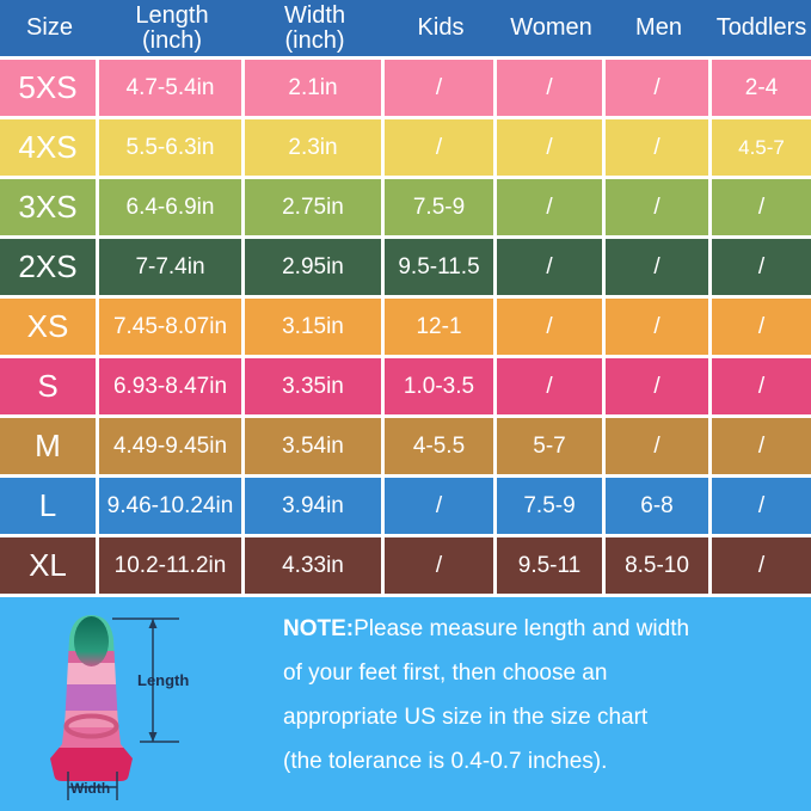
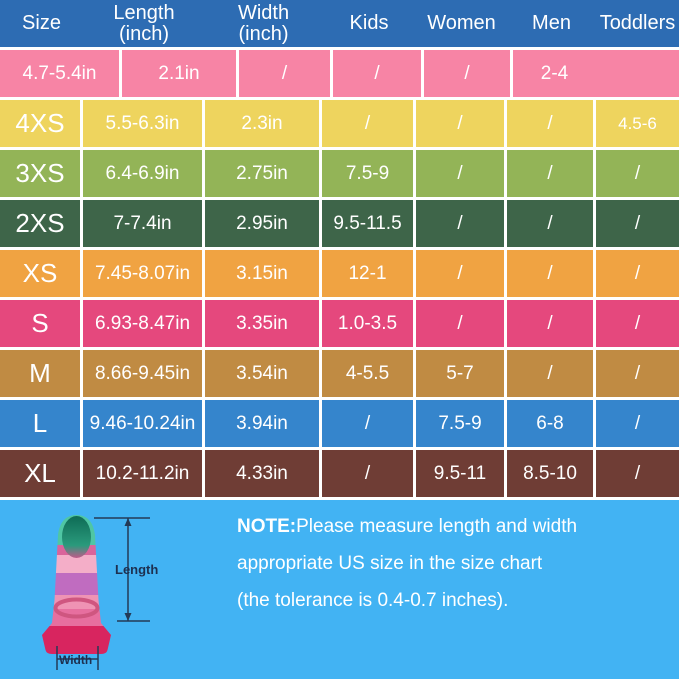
  Size
  Length
  (inch)
  Width
  (inch)
  Kids
  Women
  Men
  Toddlers
- 5XS
  4.7-5.4in
  2.1in
  /
  /
  /
  2-4
  4XS
  5.5-6.3in
  2.3in
  /
  /
  /
- 4.5-7
+ 4.5-6
  3XS
  6.4-6.9in
  2.75in
  7.5-9
  /
  /
  /
  2XS
  7-7.4in
  2.95in
  9.5-11.5
  /
  /
  /
  XS
  7.45-8.07in
  3.15in
  12-1
  /
  /
  /
  S
  6.93-8.47in
  3.35in
  1.0-3.5
  /
  /
  /
  M
- 4.49-9.45in
+ 8.66-9.45in
  3.54in
  4-5.5
  5-7
  /
  /
  L
  9.46-10.24in
  3.94in
  /
  7.5-9
  6-8
  /
  XL
  10.2-11.2in
  4.33in
  /
  9.5-11
  8.5-10
  /
  Length
  Width
  NOTE:Please measure length and width
- of your feet first, then choose an
  appropriate US size in the size chart
  (the tolerance is 0.4-0.7 inches).
